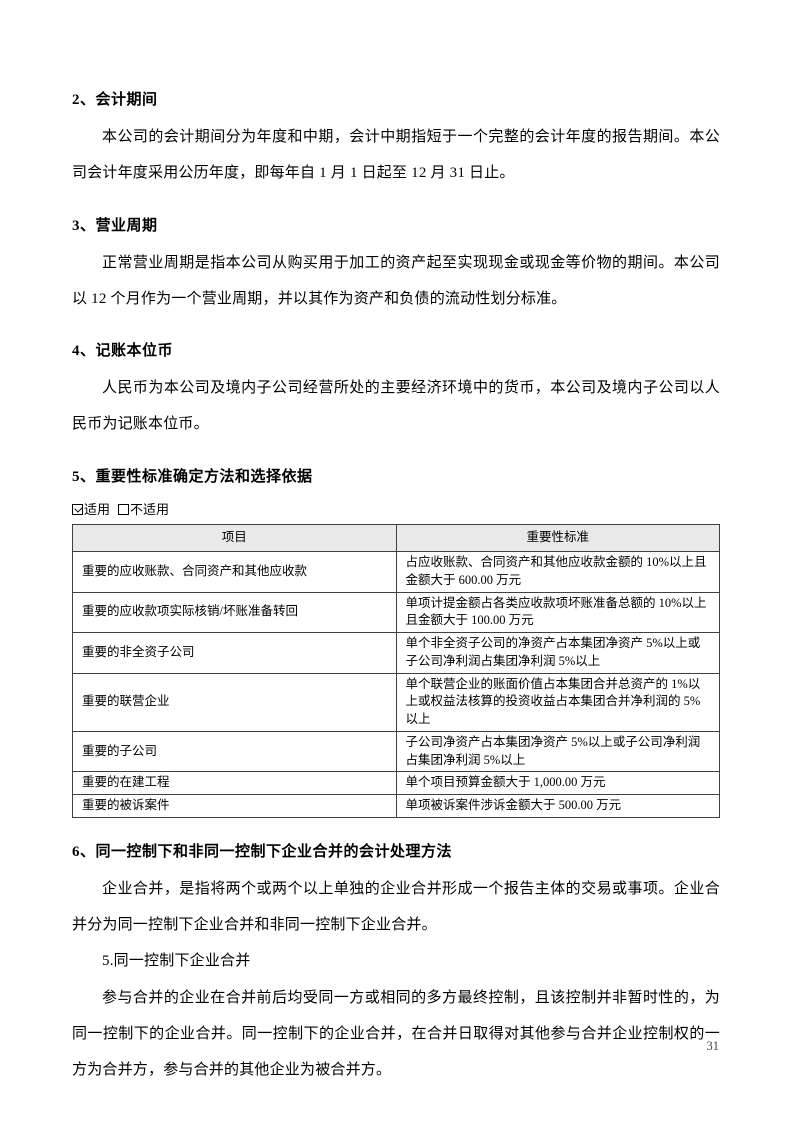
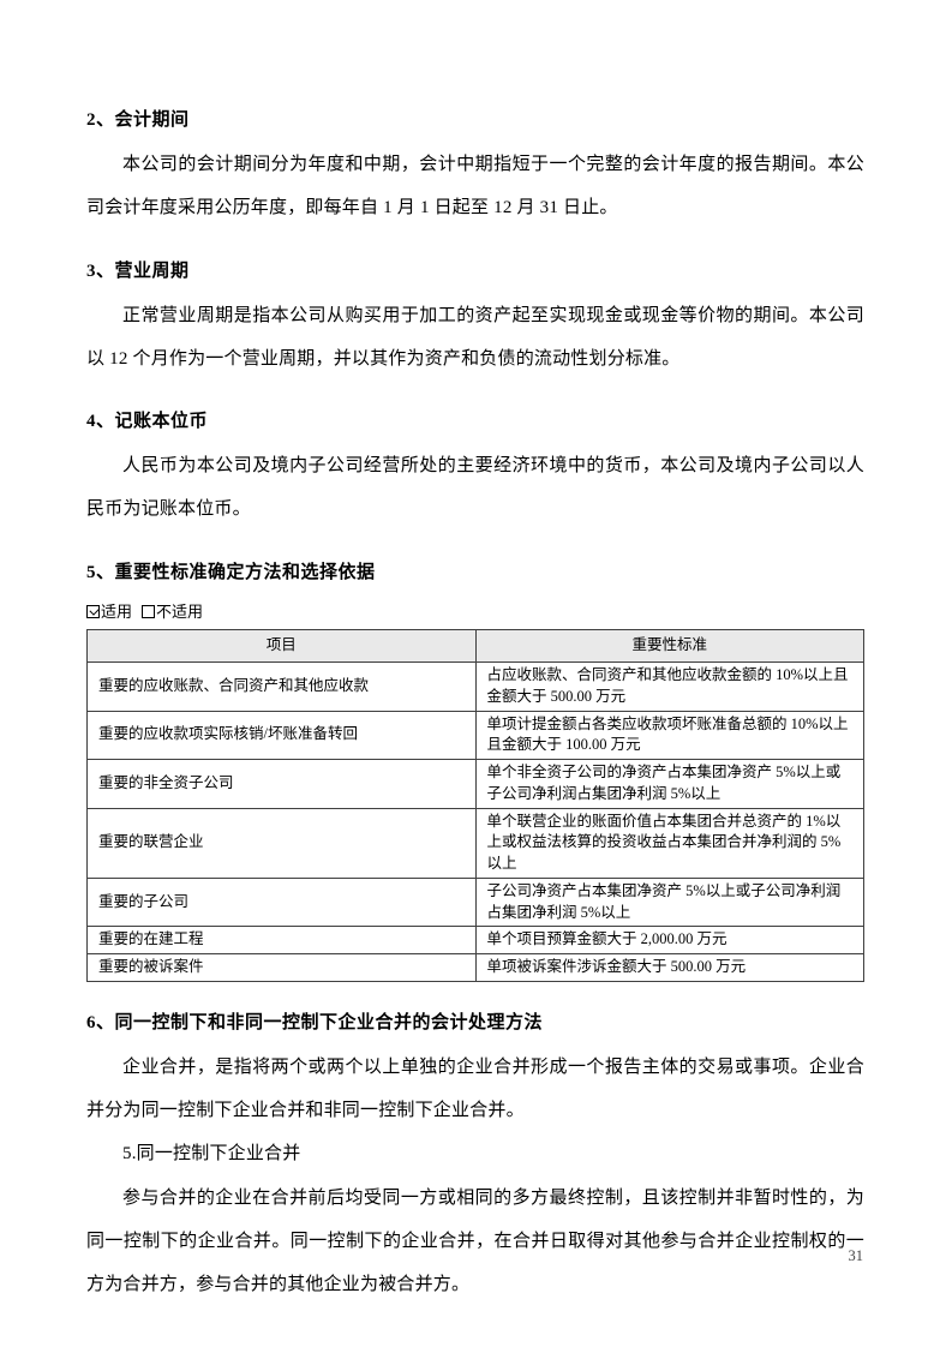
  2、会计期间
  本公司的会计期间分为年度和中期，会计中期指短于一个完整的会计年度的报告期间。本公司会计年度采用公历年度，即每年自 1 月 1 日起至 12 月 31 日止。
  3、营业周期
  正常营业周期是指本公司从购买用于加工的资产起至实现现金或现金等价物的期间。本公司以 12 个月作为一个营业周期，并以其作为资产和负债的流动性划分标准。
  4、记账本位币
  人民币为本公司及境内子公司经营所处的主要经济环境中的货币，本公司及境内子公司以人民币为记账本位币。
  5、重要性标准确定方法和选择依据
  适用 不适用
  项目	重要性标准
- 重要的应收账款、合同资产和其他应收款	占应收账款、合同资产和其他应收款金额的 10%以上且金额大于 600.00 万元
+ 重要的应收账款、合同资产和其他应收款	占应收账款、合同资产和其他应收款金额的 10%以上且金额大于 500.00 万元
  重要的应收款项实际核销/坏账准备转回	单项计提金额占各类应收款项坏账准备总额的 10%以上且金额大于 100.00 万元
  重要的非全资子公司	单个非全资子公司的净资产占本集团净资产 5%以上或子公司净利润占集团净利润 5%以上
  重要的联营企业	单个联营企业的账面价值占本集团合并总资产的 1%以上或权益法核算的投资收益占本集团合并净利润的 5%以上
  重要的子公司	子公司净资产占本集团净资产 5%以上或子公司净利润占集团净利润 5%以上
- 重要的在建工程	单个项目预算金额大于 1,000.00 万元
+ 重要的在建工程	单个项目预算金额大于 2,000.00 万元
  重要的被诉案件	单项被诉案件涉诉金额大于 500.00 万元
  6、同一控制下和非同一控制下企业合并的会计处理方法
  企业合并，是指将两个或两个以上单独的企业合并形成一个报告主体的交易或事项。企业合并分为同一控制下企业合并和非同一控制下企业合并。
  5.同一控制下企业合并
  参与合并的企业在合并前后均受同一方或相同的多方最终控制，且该控制并非暂时性的，为同一控制下的企业合并。同一控制下的企业合并，在合并日取得对其他参与合并企业控制权的一方为合并方，参与合并的其他企业为被合并方。
  31
